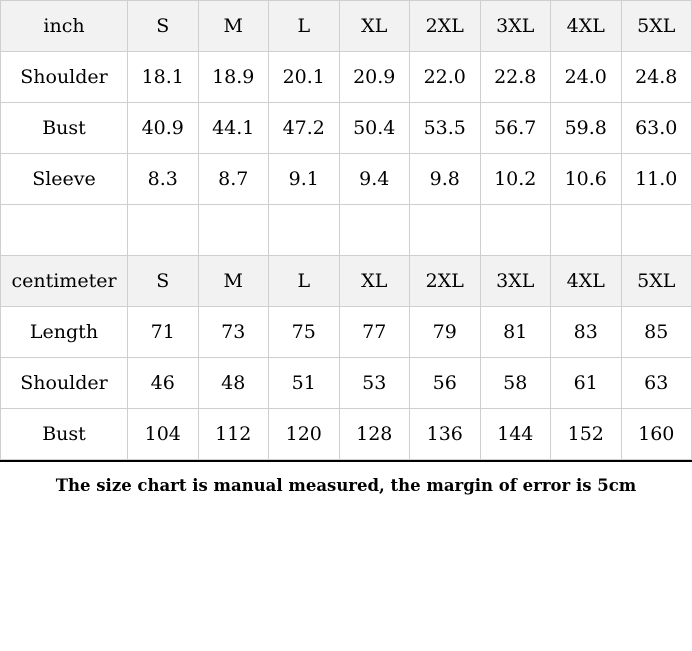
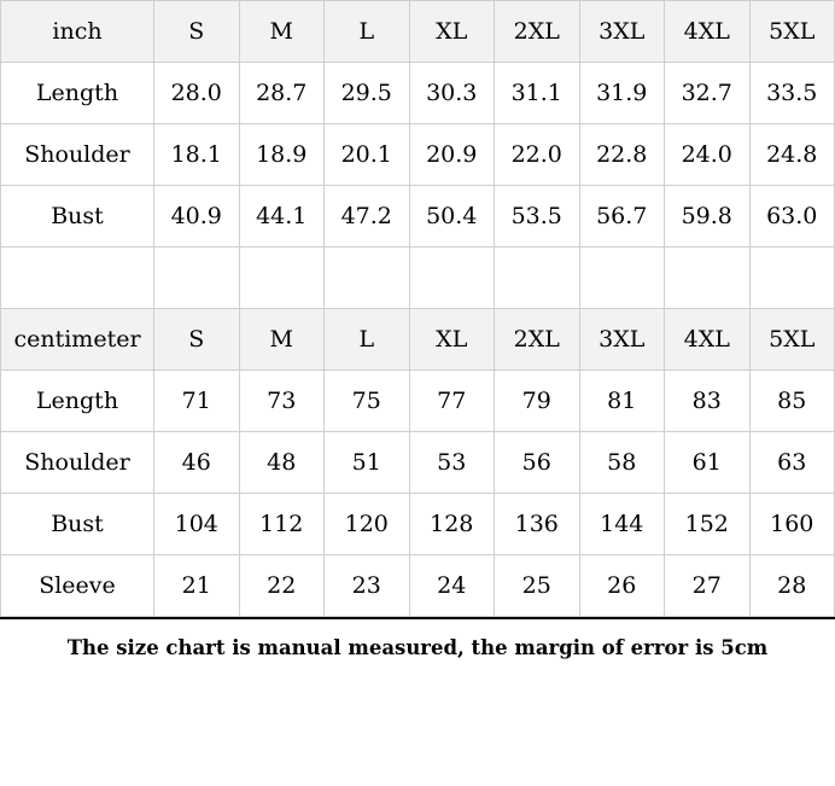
  inch	S	M	L	XL	2XL	3XL	4XL	5XL
+ Length	28.0	28.7	29.5	30.3	31.1	31.9	32.7	33.5
  Shoulder	18.1	18.9	20.1	20.9	22.0	22.8	24.0	24.8
  Bust	40.9	44.1	47.2	50.4	53.5	56.7	59.8	63.0
- Sleeve	8.3	8.7	9.1	9.4	9.8	10.2	10.6	11.0
  centimeter	S	M	L	XL	2XL	3XL	4XL	5XL
  Length	71	73	75	77	79	81	83	85
  Shoulder	46	48	51	53	56	58	61	63
  Bust	104	112	120	128	136	144	152	160
+ Sleeve	21	22	23	24	25	26	27	28
  The size chart is manual measured, the margin of error is 5cm
